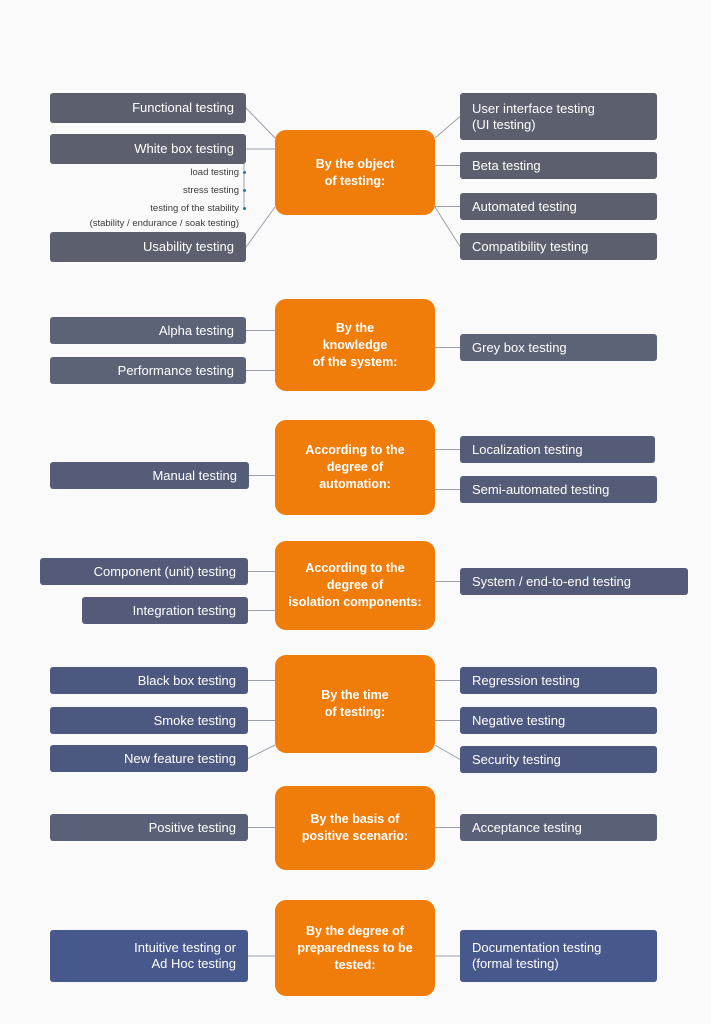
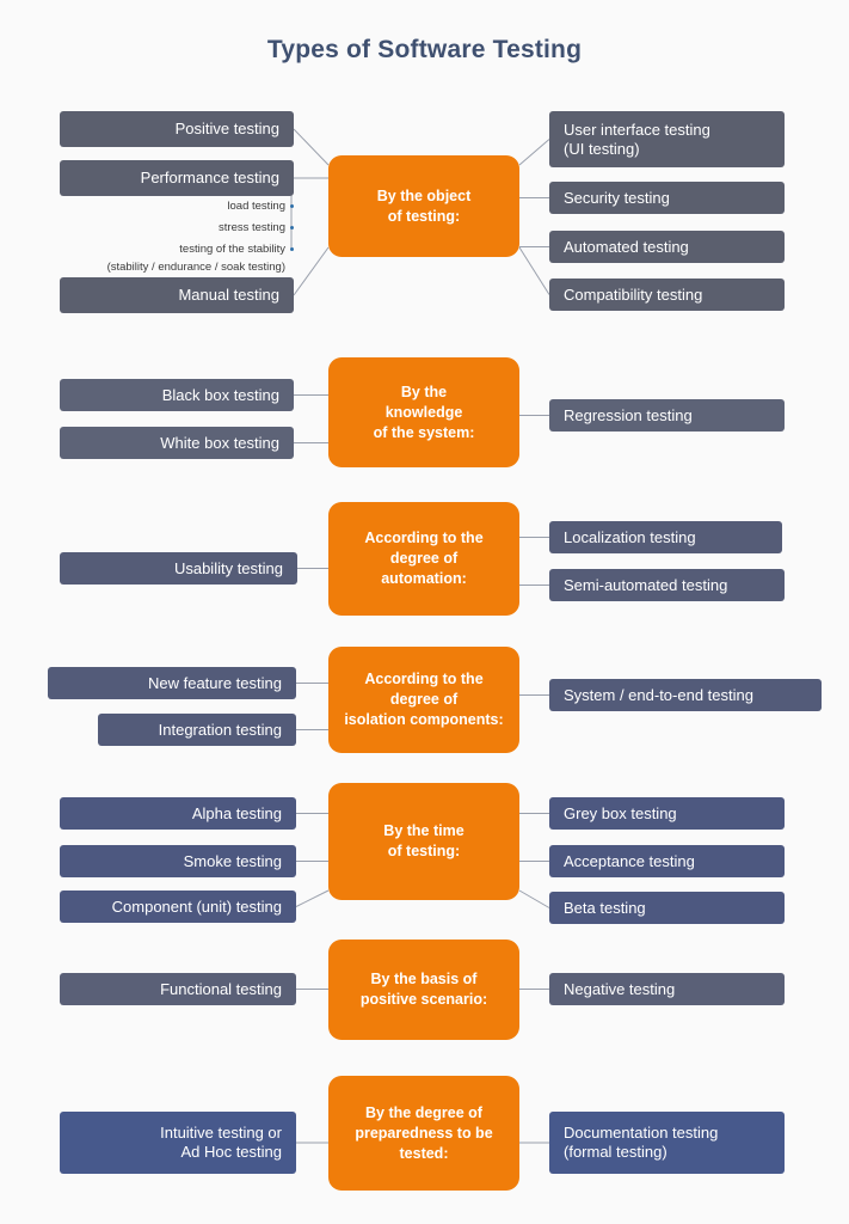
+ Types of Software Testing
- Functional testing
+ Positive testing
- White box testing
+ Performance testing
- Usability testing
+ Manual testing
  User interface testing
  (UI testing)
- Beta testing
+ Security testing
  Automated testing
  Compatibility testing
- Alpha testing
+ Black box testing
- Performance testing
+ White box testing
- Grey box testing
+ Regression testing
- Manual testing
+ Usability testing
  Localization testing
  Semi-automated testing
- Component (unit) testing
+ New feature testing
  Integration testing
  System / end-to-end testing
- Black box testing
+ Alpha testing
  Smoke testing
- New feature testing
+ Component (unit) testing
- Regression testing
+ Grey box testing
- Negative testing
+ Acceptance testing
- Security testing
+ Beta testing
- Positive testing
+ Functional testing
- Acceptance testing
+ Negative testing
  Intuitive testing or
  Ad Hoc testing
  Documentation testing
  (formal testing)
  By the object
  of testing:
  By the
  knowledge
  of the system:
  According to the
  degree of
  automation:
  According to the
  degree of
  isolation components:
  By the time
  of testing:
  By the basis of
  positive scenario:
  By the degree of
  preparedness to be
  tested:
  load testing
  stress testing
  testing of the stability
  (stability / endurance / soak testing)
